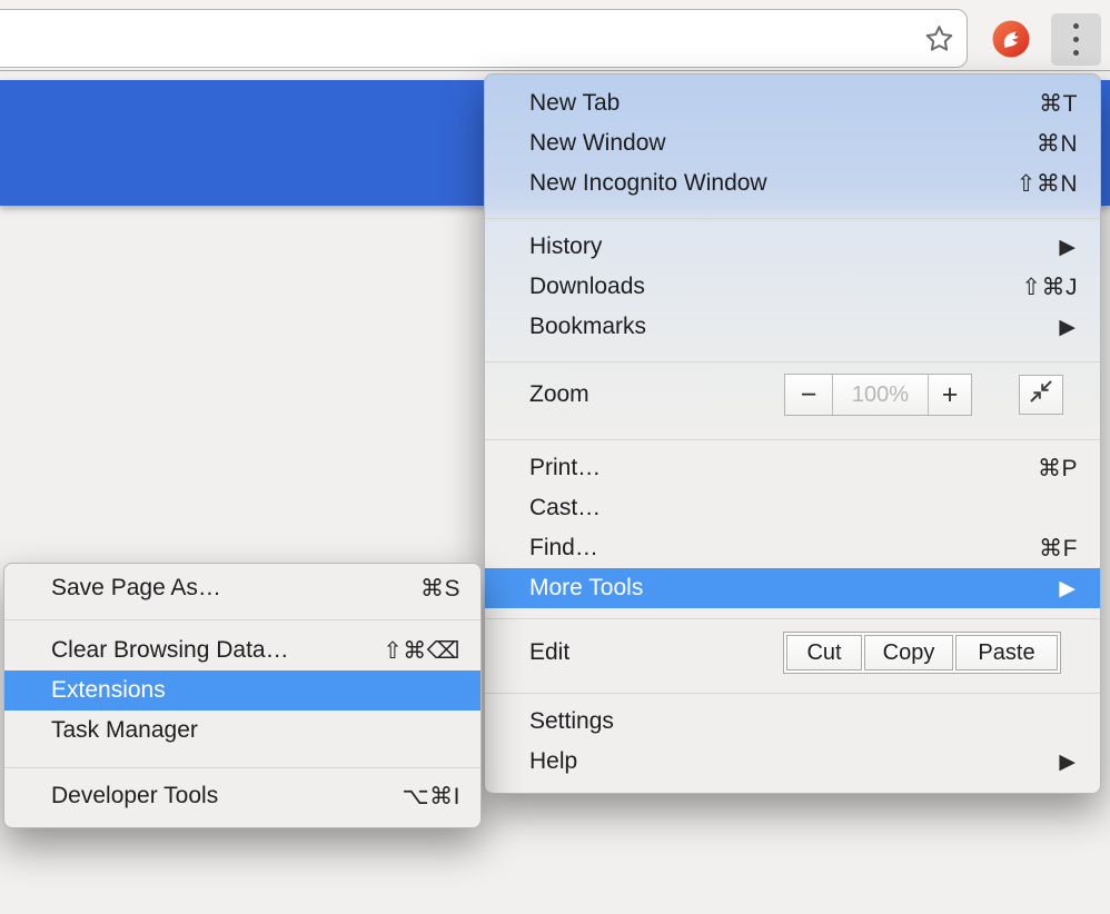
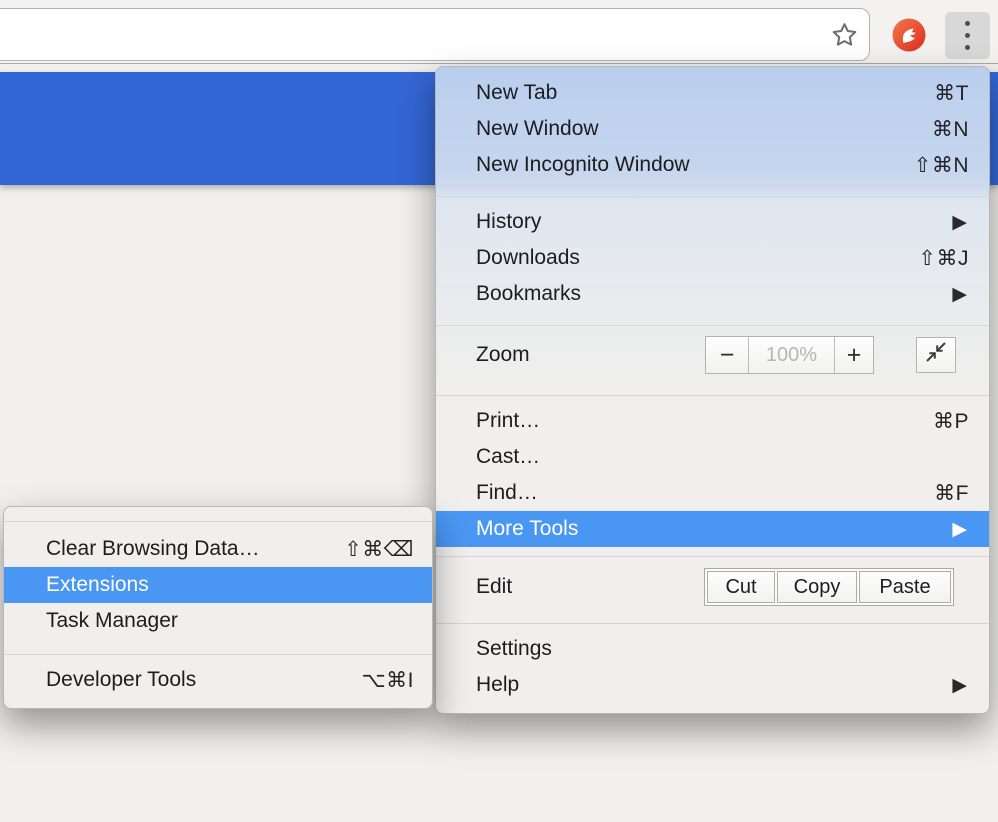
  New Tab
  ⌘T
  New Window
  ⌘N
  New Incognito Window
  ⇧⌘N
  History
  ▶
  Downloads
  ⇧⌘J
  Bookmarks
  ▶
  Zoom
  −
  100%
  +
  Print…
  ⌘P
  Cast…
  Find…
  ⌘F
  More Tools
  ▶
  Edit
  Cut
  Copy
  Paste
  Settings
  Help
  ▶
- Save Page As…
- ⌘S
  Clear Browsing Data…
  ⇧⌘⌫
  Extensions
  Task Manager
  Developer Tools
  ⌥⌘I
